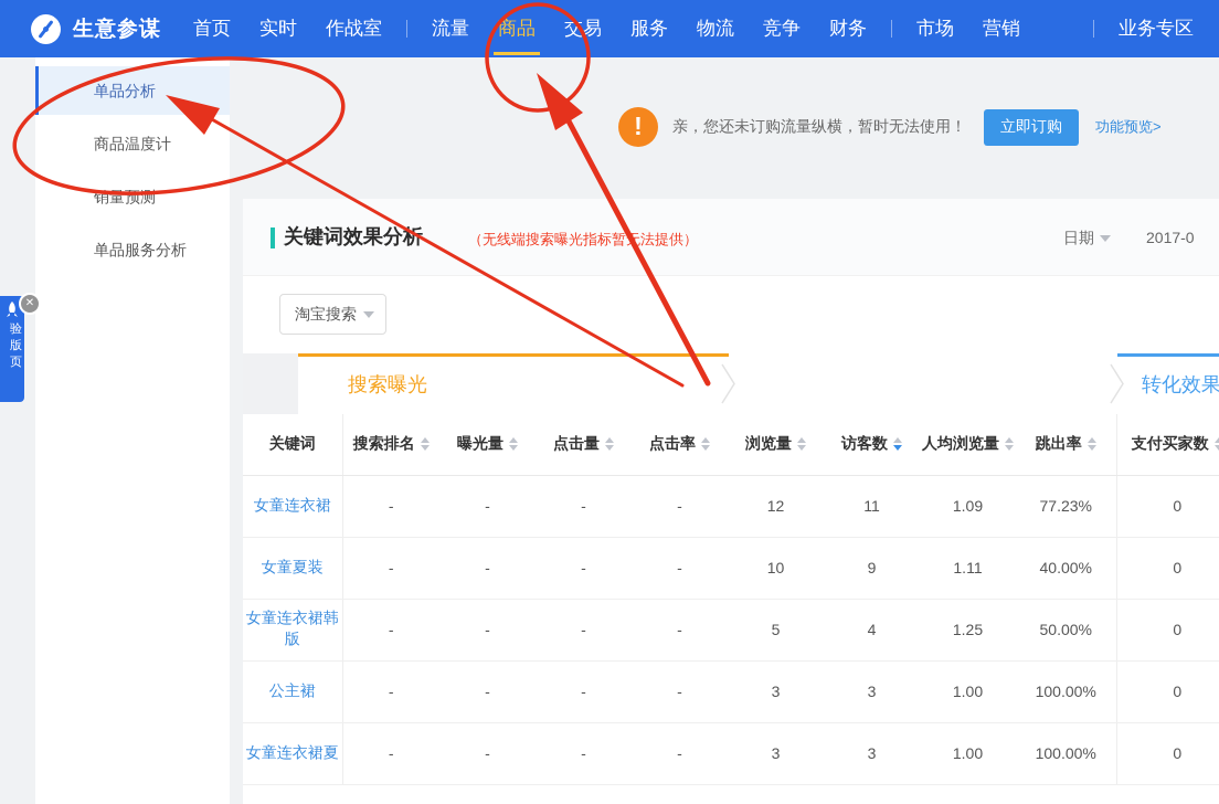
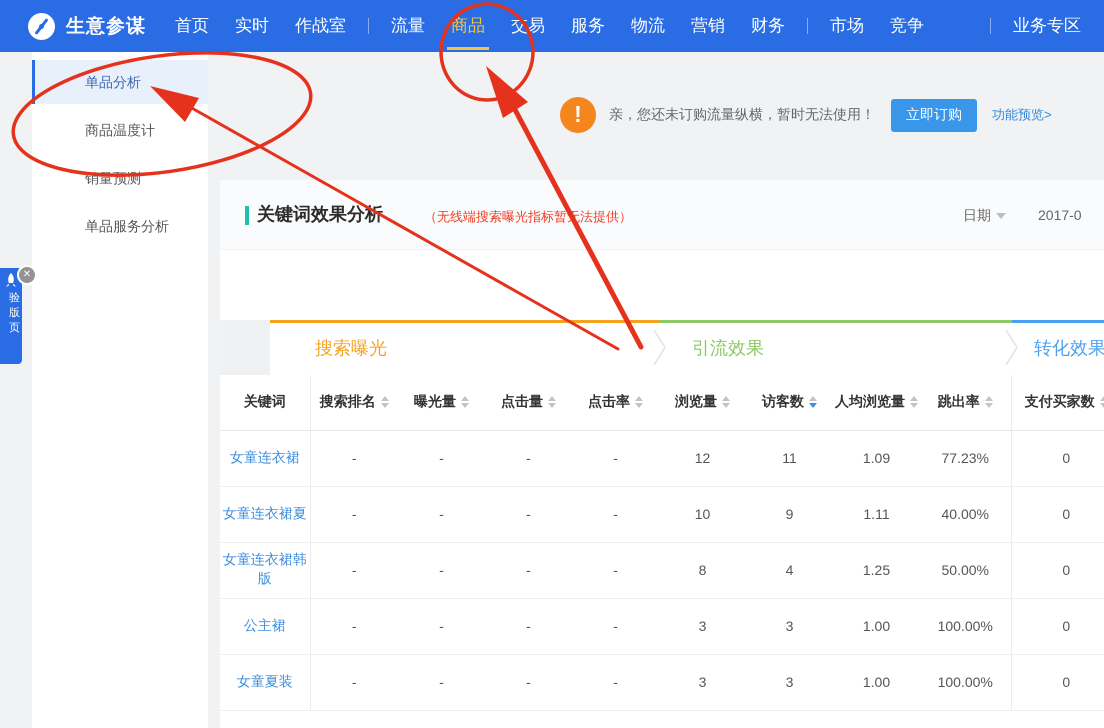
  生意参谋
  首页
  实时
  作战室
  流量
  商品
  交易
  服务
  物流
- 竞争
+ 营销
  财务
  市场
- 营销
+ 竞争
  业务专区
  单品分析
  商品温度计
  销量预测
  单品服务分析
  验
  版
  页
  ✕
  !
  亲，您还未订购流量纵横，暂时无法使用！
  立即订购
  功能预览>
  关键词效果分析
  （无线端搜索曝光指标暂法提供）
  日期
  2017-0
- 淘宝搜索
  搜索曝光
+ 引流效果
  转化效果
  关键词	搜索排名	曝光量	点击量	点击率	浏览量	访客数	人均浏览量	跳出率	支付买家数
  女童连衣裙	-	-	-	-	12	11	1.09	77.23%	0
- 女童夏装	-	-	-	-	10	9	1.11	40.00%	0
+ 女童连衣裙夏	-	-	-	-	10	9	1.11	40.00%	0
- 女童连衣裙韩版	-	-	-	-	5	4	1.25	50.00%	0
+ 女童连衣裙韩版	-	-	-	-	8	4	1.25	50.00%	0
  公主裙	-	-	-	-	3	3	1.00	100.00%	0
- 女童连衣裙夏	-	-	-	-	3	3	1.00	100.00%	0
+ 女童夏装	-	-	-	-	3	3	1.00	100.00%	0
